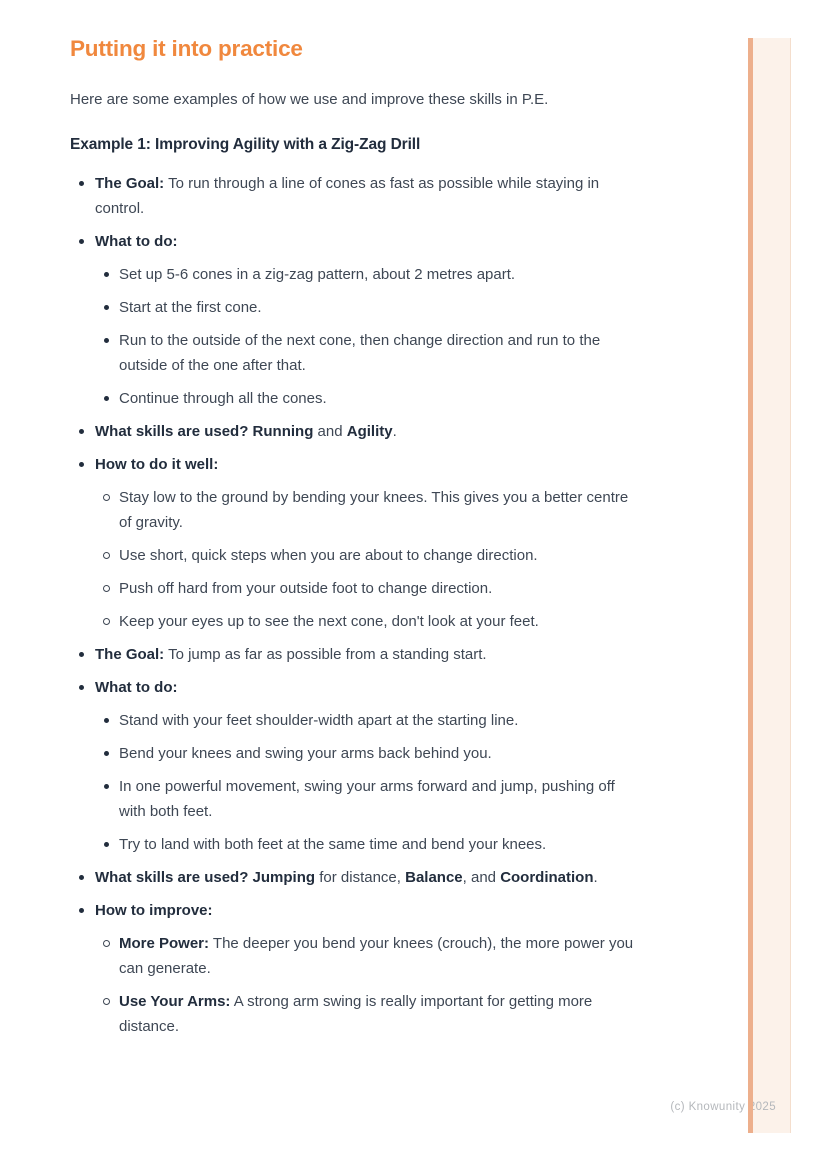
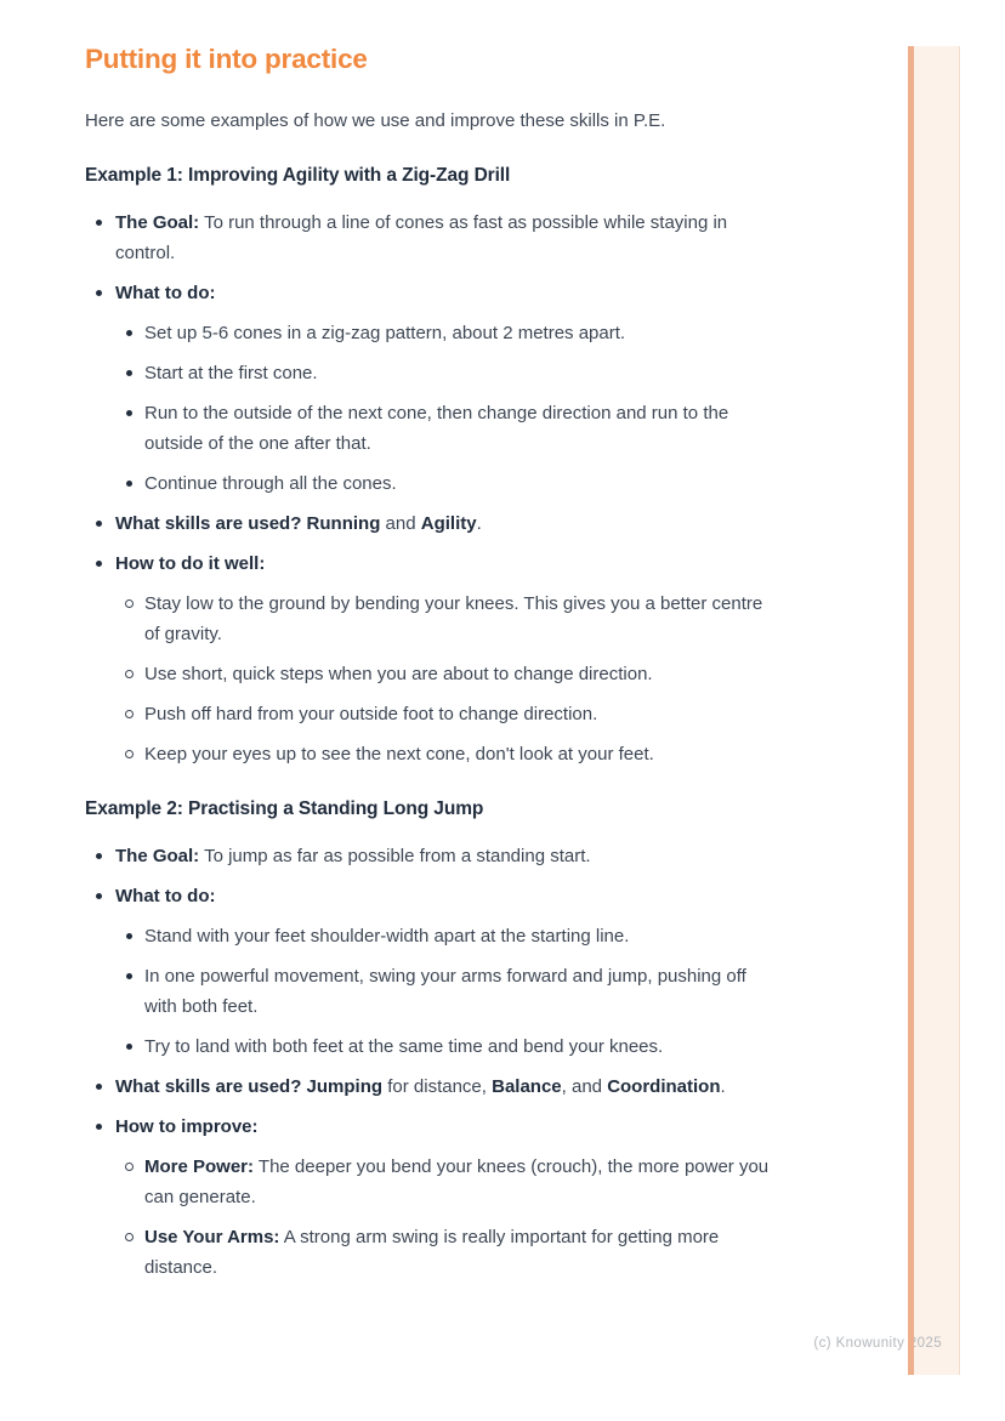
  Putting it into practice
  Here are some examples of how we use and improve these skills in P.E.
  Example 1: Improving Agility with a Zig-Zag Drill
  The Goal: To run through a line of cones as fast as possible while staying in control.
  What to do:
  Set up 5-6 cones in a zig-zag pattern, about 2 metres apart.
  Start at the first cone.
  Run to the outside of the next cone, then change direction and run to the outside of the one after that.
  Continue through all the cones.
  What skills are used? Running and Agility.
  How to do it well:
  Stay low to the ground by bending your knees. This gives you a better centre of gravity.
  Use short, quick steps when you are about to change direction.
  Push off hard from your outside foot to change direction.
  Keep your eyes up to see the next cone, don't look at your feet.
+ Example 2: Practising a Standing Long Jump
  The Goal: To jump as far as possible from a standing start.
  What to do:
  Stand with your feet shoulder-width apart at the starting line.
- Bend your knees and swing your arms back behind you.
  In one powerful movement, swing your arms forward and jump, pushing off with both feet.
  Try to land with both feet at the same time and bend your knees.
  What skills are used? Jumping for distance, Balance, and Coordination.
  How to improve:
  More Power: The deeper you bend your knees (crouch), the more power you can generate.
  Use Your Arms: A strong arm swing is really important for getting more distance.
  (c) Knowunity025
